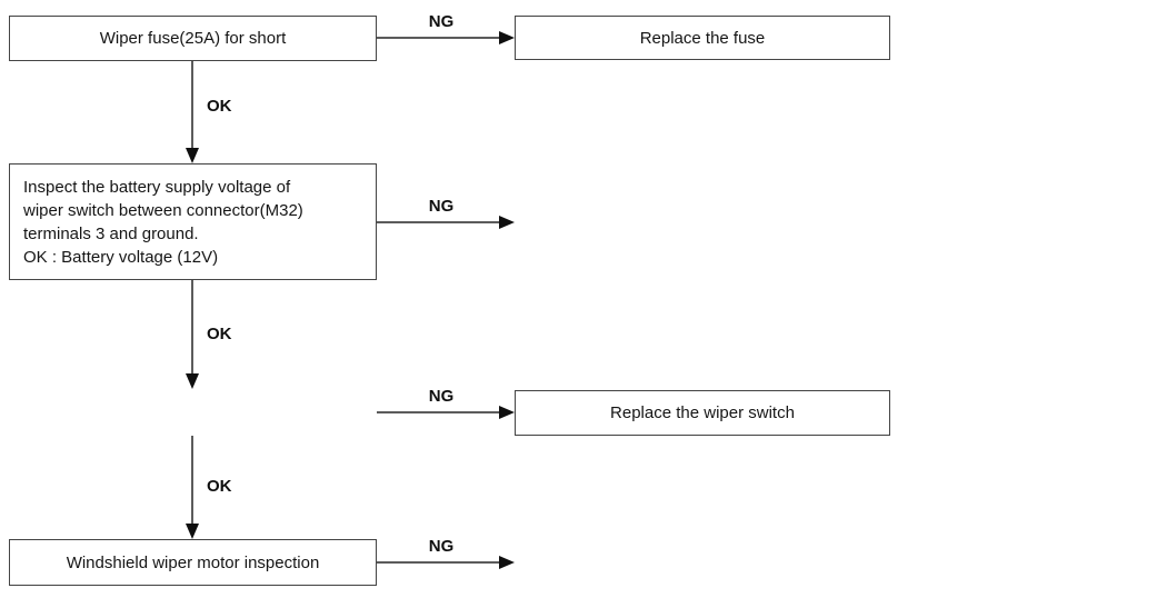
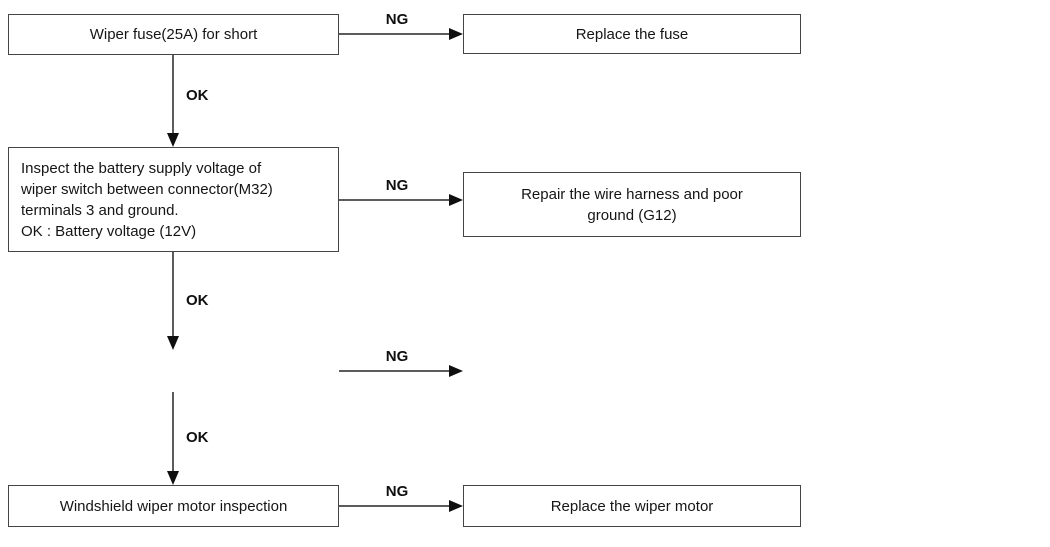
  Wiper fuse(25A) for short
  NG
  Replace the fuse
  OK
  Inspect the battery supply voltage of
  wiper switch between connector(M32)
  terminals 3 and ground.
  OK : Battery voltage (12V)
  NG
+ Repair the wire harness and poor
+ ground (G12)
  OK
  NG
- Replace the wiper switch
  OK
  Windshield wiper motor inspection
  NG
+ Replace the wiper motor
